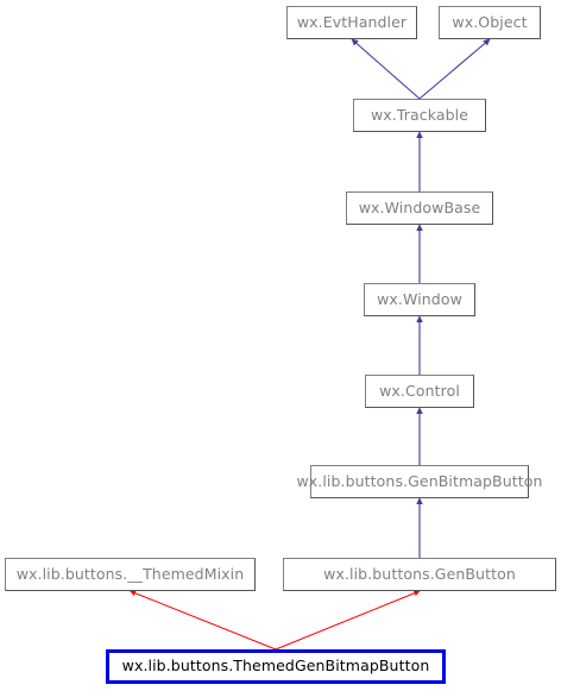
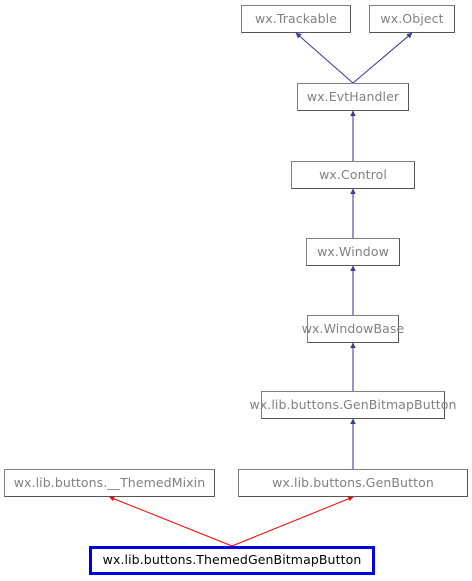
- wx.EvtHandler
+ wx.Trackable
  wx.Object
- wx.Trackable
+ wx.EvtHandler
- wx.WindowBase
+ wx.Control
  wx.Window
- wx.Control
+ wx.WindowBase
  wx.lib.buttons.GenBitmapButton
  wx.lib.buttons.__ThemedMixin
  wx.lib.buttons.GenButton
  wx.lib.buttons.ThemedGenBitmapButton
